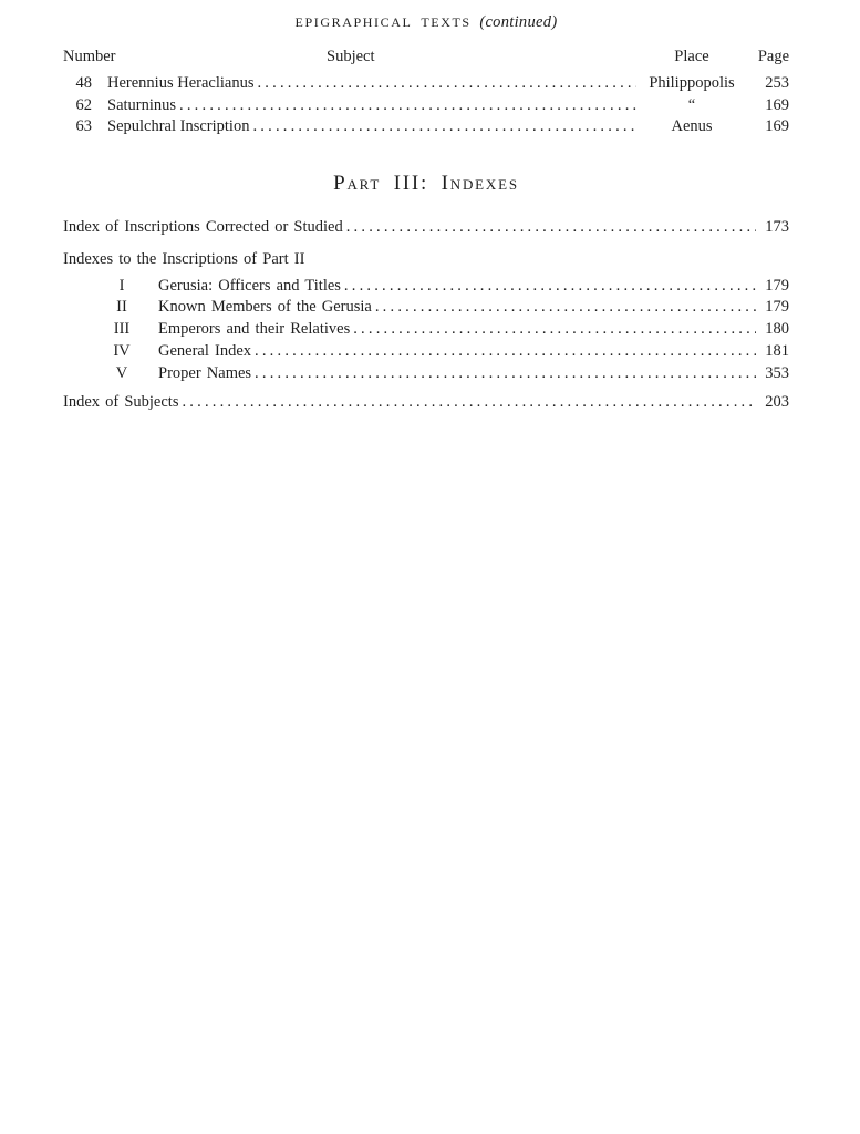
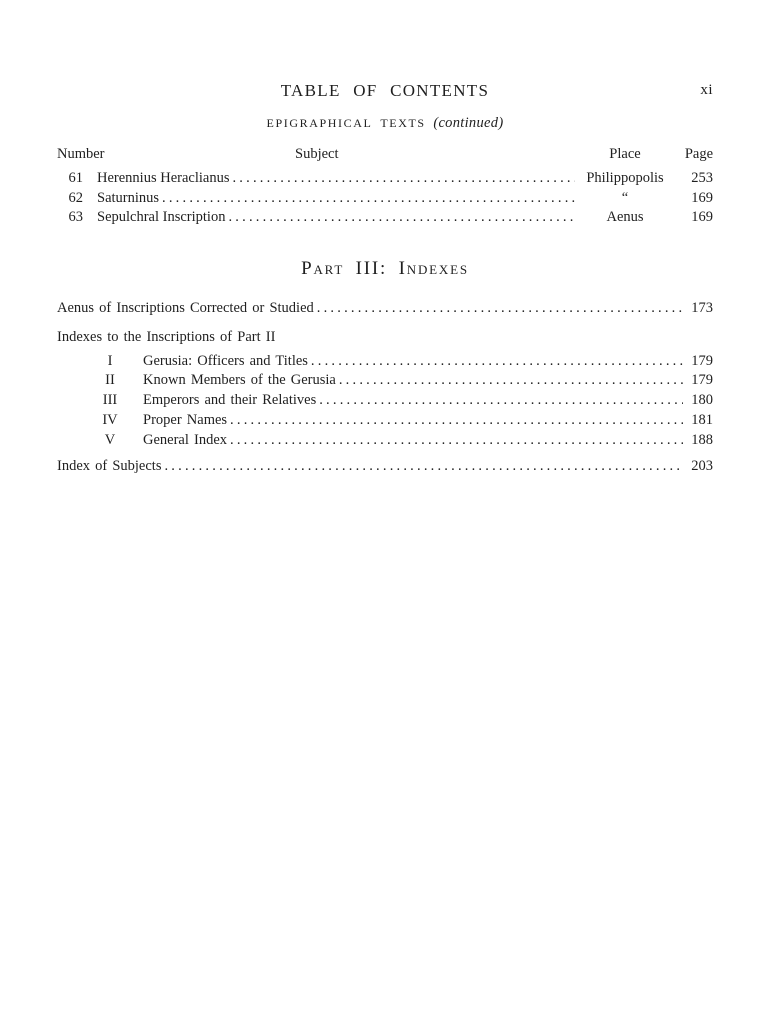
+ TABLE OF CONTENTS
+ xi
  EPIGRAPHICAL TEXTS (continued)
  Number
  Subject
  Place
  Page
- 48
+ 61
  Herennius Heraclianus
  Philippopolis
  253
  62
  Saturninus
  “
  169
  63
  Sepulchral Inscription
  Aenus
  169
  Part III: Indexes
- Index of Inscriptions Corrected or Studied
+ Aenus of Inscriptions Corrected or Studied
  173
  Indexes to the Inscriptions of Part II
  I
  Gerusia: Officers and Titles
  179
  II
  Known Members of the Gerusia
  179
  III
  Emperors and their Relatives
  180
  IV
- General Index
+ Proper Names
  181
  V
- Proper Names
+ General Index
- 353
+ 188
  Index of Subjects
  203
